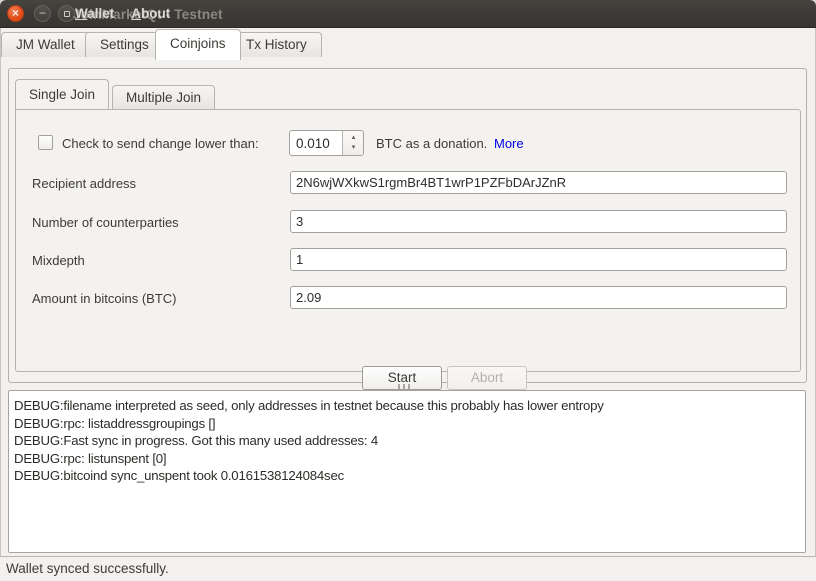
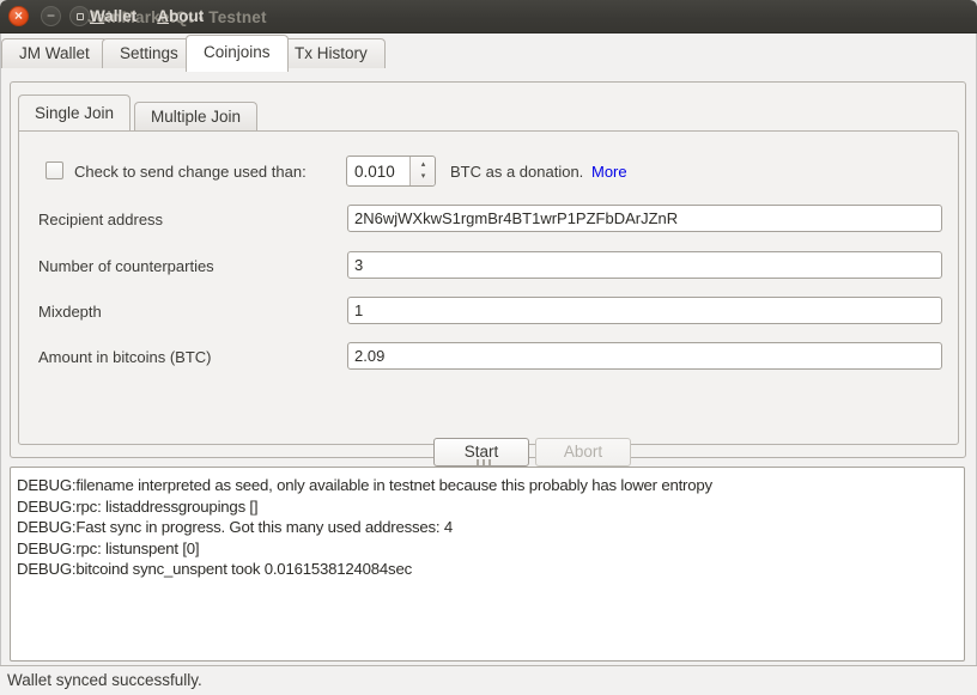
  ×
  −
  JoinMarketQt - Testnet
  Wallet About
  JM Wallet
  Settings
  Coinjoins
  Tx History
  Single Join
  Multiple Join
- Check to send change lower than:
+ Check to send change used than:
  0.010
  BTC as a donation.
  More
  Recipient address
  2N6wjWXkwS1rgmBr4BT1wrP1PZFbDArJZnR
  Number of counterparties
  3
  Mixdepth
  1
  Amount in bitcoins (BTC)
  2.09
  Start
  Abort
- DEBUG:filename interpreted as seed, only addresses in testnet because this probably has lower entropy
+ DEBUG:filename interpreted as seed, only available in testnet because this probably has lower entropy
  DEBUG:rpc: listaddressgroupings []
  DEBUG:Fast sync in progress. Got this many used addresses: 4
  DEBUG:rpc: listunspent [0]
  DEBUG:bitcoind sync_unspent took 0.0161538124084sec
  Wallet synced successfully.
